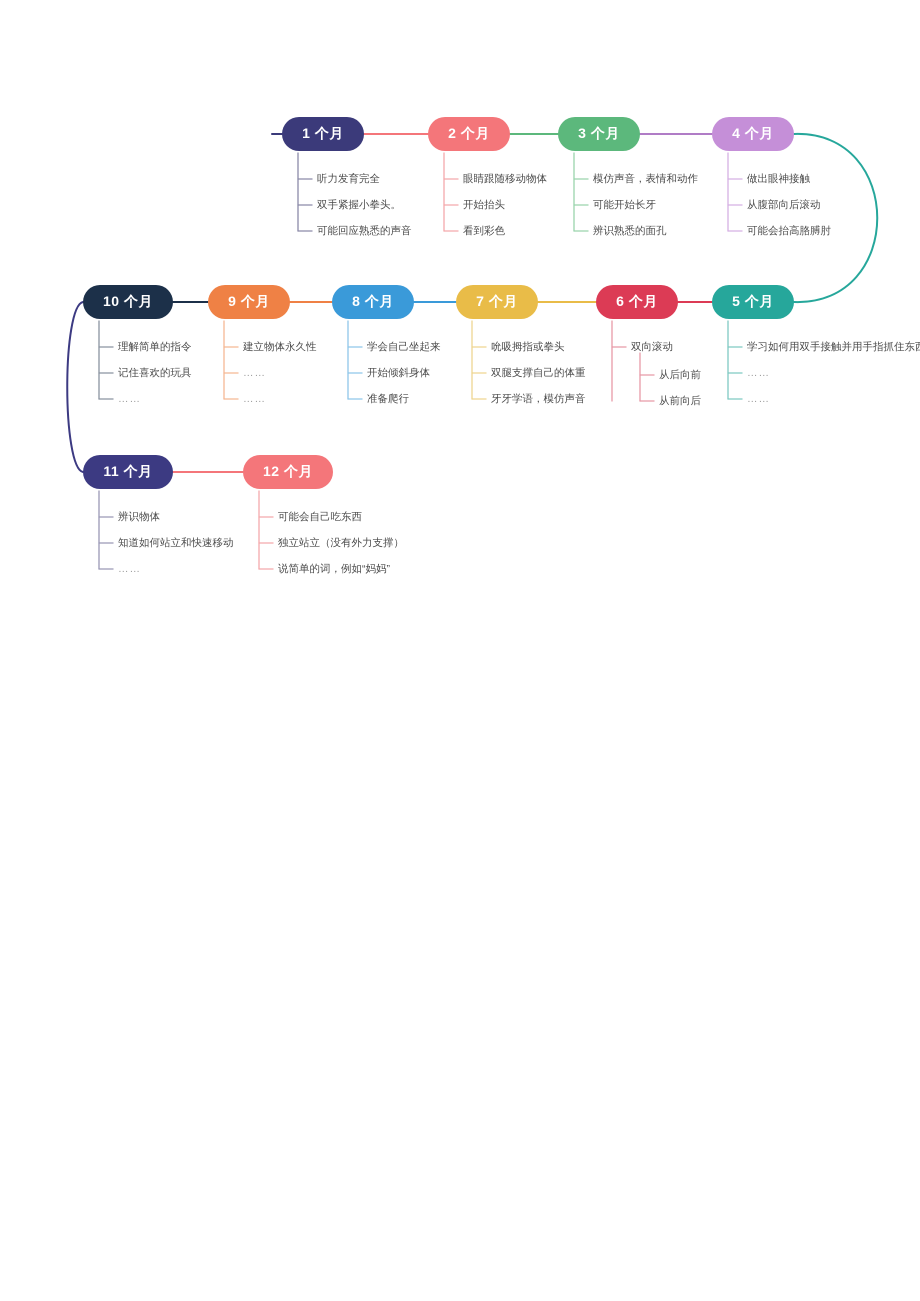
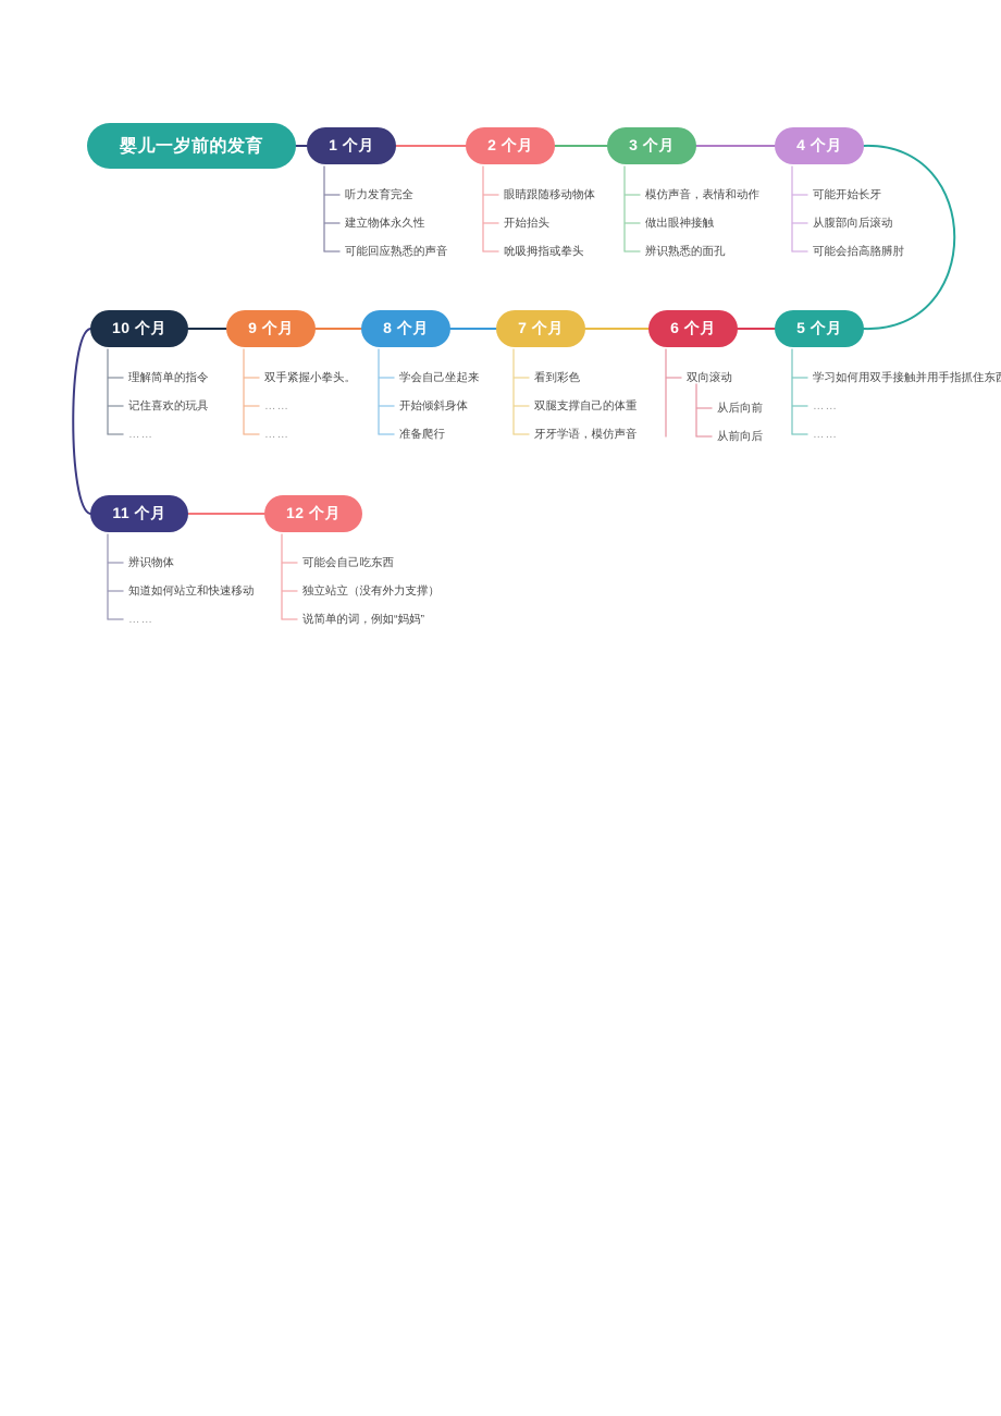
+ 婴儿一岁前的发育
  1 个月
  2 个月
  3 个月
  4 个月
  5 个月
  6 个月
  7 个月
  8 个月
  9 个月
  10 个月
  11 个月
  12 个月
  听力发育完全
- 双手紧握小拳头。
+ 建立物体永久性
  可能回应熟悉的声音
  眼睛跟随移动物体
  开始抬头
- 看到彩色
+ 吮吸拇指或拳头
  模仿声音，表情和动作
- 可能开始长牙
+ 做出眼神接触
  辨识熟悉的面孔
- 做出眼神接触
+ 可能开始长牙
  从腹部向后滚动
  可能会抬高胳膊肘
  学习如何用双手接触并用手指抓住东
  ……
  ……
  双向滚动
  从后向前
  从前向后
- 吮吸拇指或拳头
+ 看到彩色
  双腿支撑自己的体重
  牙牙学语，模仿声音
  学会自己坐起来
  开始倾斜身体
  准备爬行
- 建立物体永久性
+ 双手紧握小拳头。
  ……
  ……
  理解简单的指令
  记住喜欢的玩具
  ……
  辨识物体
  知道如何站立和快速移动
  ……
  可能会自己吃东西
  独立站立（没有外力支撑）
  说简单的词，例如“妈妈”
